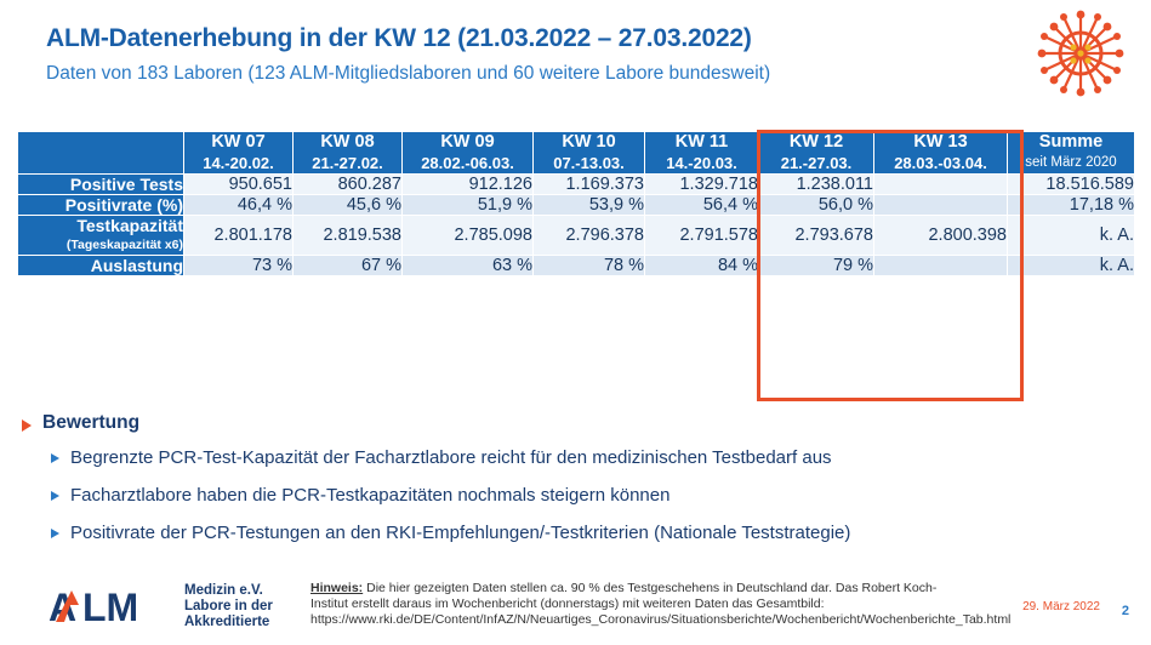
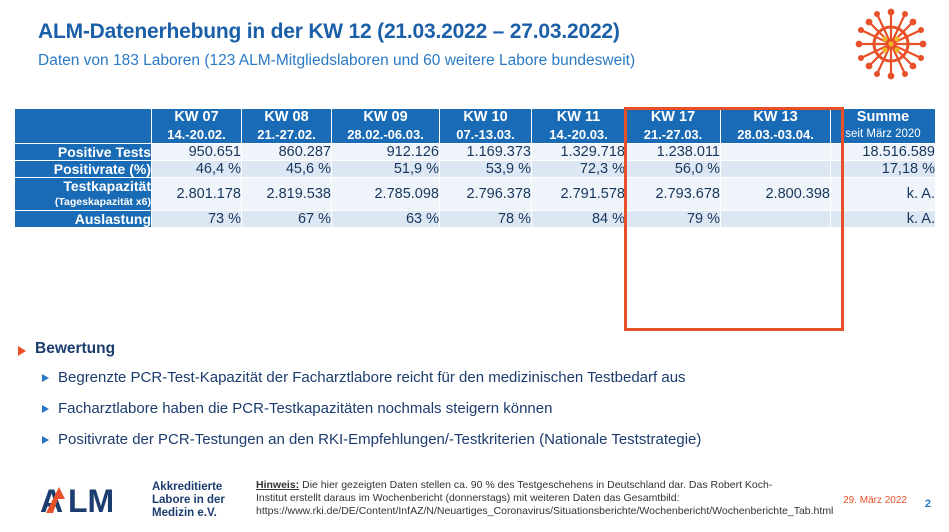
  ALM-Datenerhebung in der KW 12 (21.03.2022 – 27.03.2022)
  Daten von 183 Laboren (123 ALM-Mitgliedslaboren und 60 weitere Labore bundesweit)
- 	KW 07 14.-20.02.	KW 08 21.-27.02.	KW 09 28.02.-06.03.	KW 10 07.-13.03.	KW 11 14.-20.03.	KW 12 21.-27.03.	KW 13 28.03.-03.04.	Summe seit März 2020
+ 	KW 07 14.-20.02.	KW 08 21.-27.02.	KW 09 28.02.-06.03.	KW 10 07.-13.03.	KW 11 14.-20.03.	KW 17 21.-27.03.	KW 13 28.03.-03.04.	Summe seit März 2020
  Positive Tests	950.651	860.287	912.126	1.169.373	1.329.718	1.238.011		18.516.589
- Positivrate (%)	46,4 %	45,6 %	51,9 %	53,9 %	56,4 %	56,0 %		17,18 %
+ Positivrate (%)	46,4 %	45,6 %	51,9 %	53,9 %	72,3 %	56,0 %		17,18 %
  Testkapazität (Tageskapazität x6)	2.801.178	2.819.538	2.785.098	2.796.378	2.791.578	2.793.678	2.800.398	k. A.
  Auslastung	73 %	67 %	63 %	78 %	84 %	79 %		k. A.
  Bewertung
  Begrenzte PCR-Test-Kapazität der Facharztlabore reicht für den medizinischen Testbedarf aus
  Facharztlabore haben die PCR-Testkapazitäten nochmals steigern können
  Positivrate der PCR-Testungen an den RKI-Empfehlungen/-Testkriterien (Nationale Teststrategie)
  A
  LM
- Medizin e.V.
+ Akkreditierte
  Labore in der
- Akkreditierte
+ Medizin e.V.
  Hinweis: Die hier gezeigten Daten stellen ca. 90 % des Testgeschehens in Deutschland dar. Das Robert Koch-Institut erstellt daraus im Wochenbericht (donnerstags) mit weiteren Daten das Gesamtbild: https://www.rki.de/DE/Content/InfAZ/N/Neuartiges_Coronavirus/Situationsberichte/Wochenbericht/Wochenberichte_Tab.html
  29. März 2022
  2
